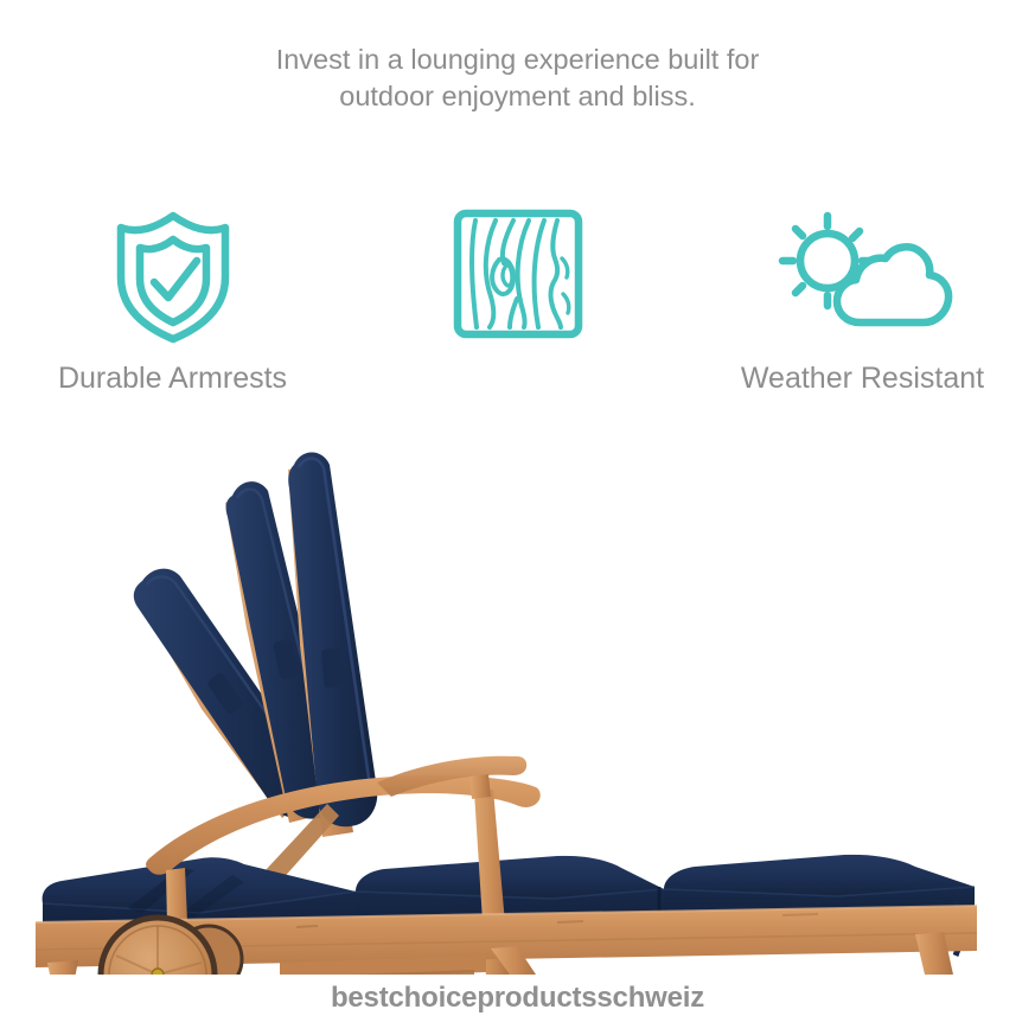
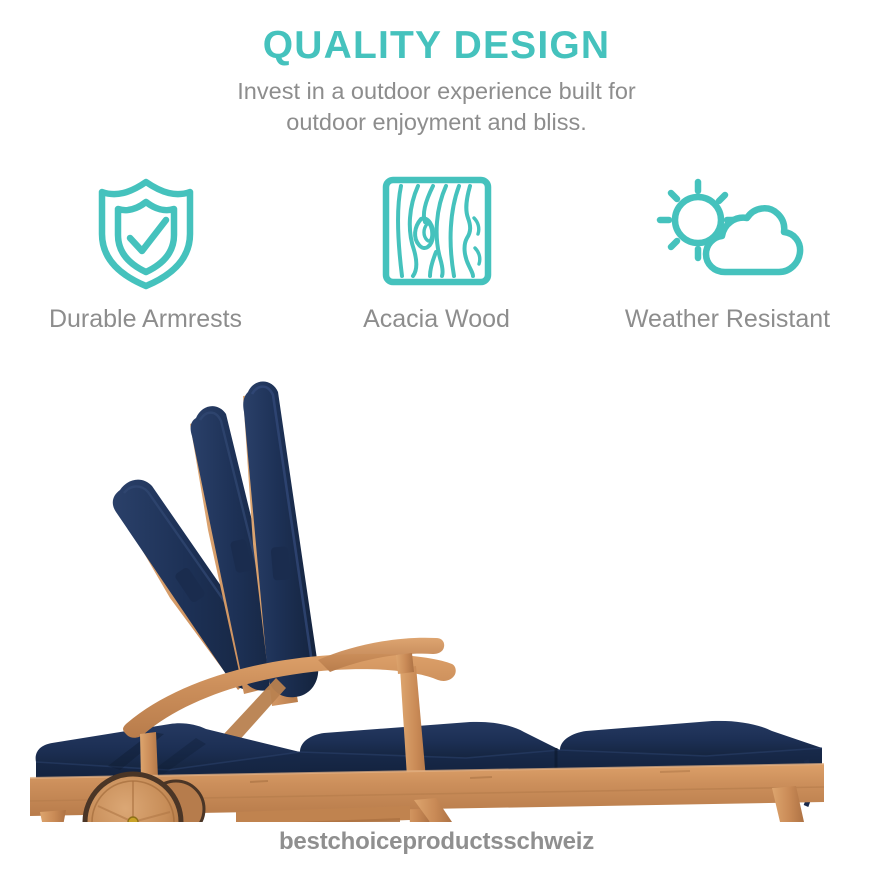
+ QUALITY DESIGN
- Invest in a lounging experience built for
+ Invest in a outdoor experience built for
  outdoor enjoyment and bliss.
  Durable Armrests
+ Acacia Wood
  Weather Resistant
  bestchoiceproductsschweiz
